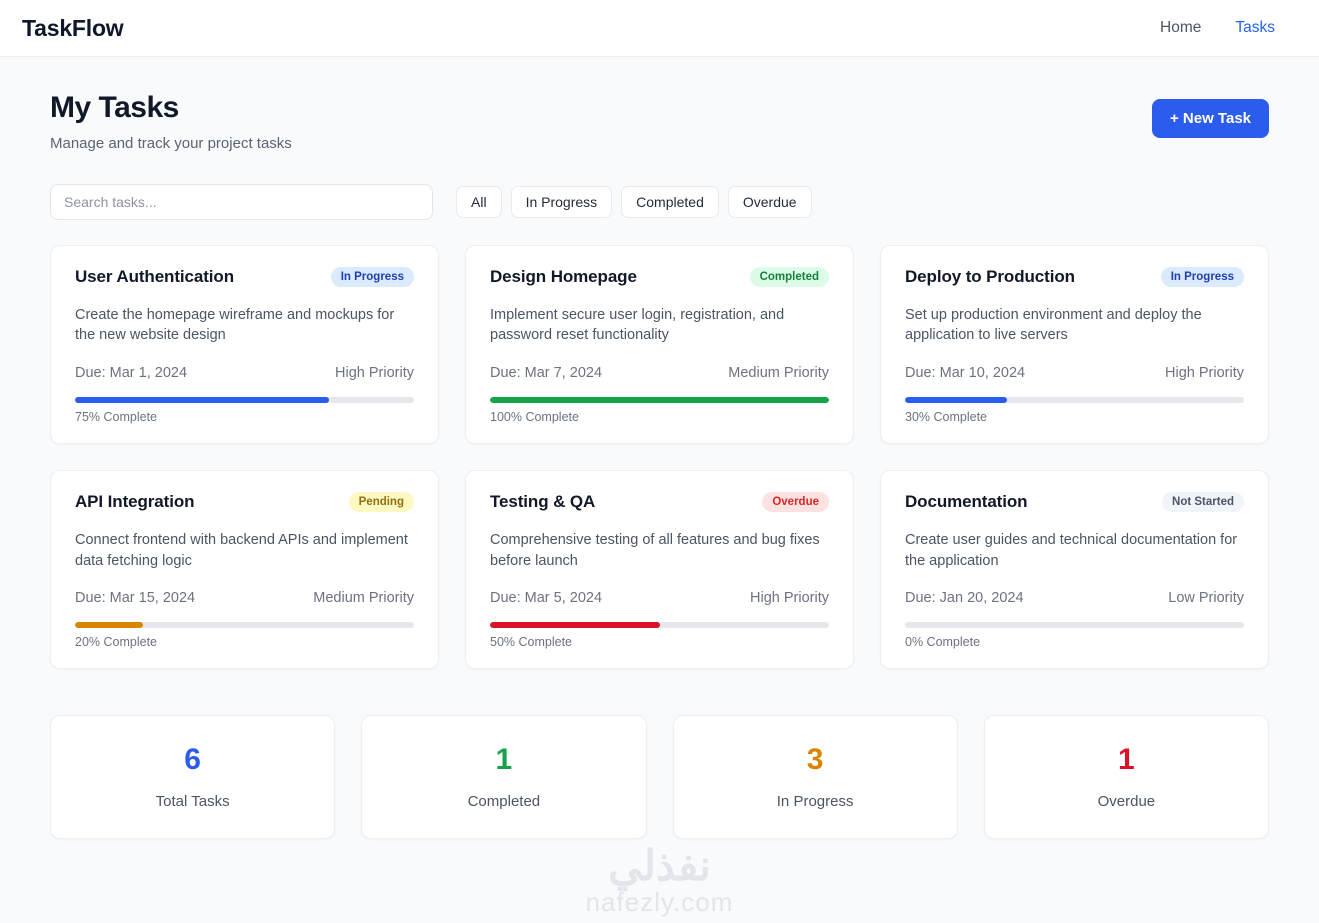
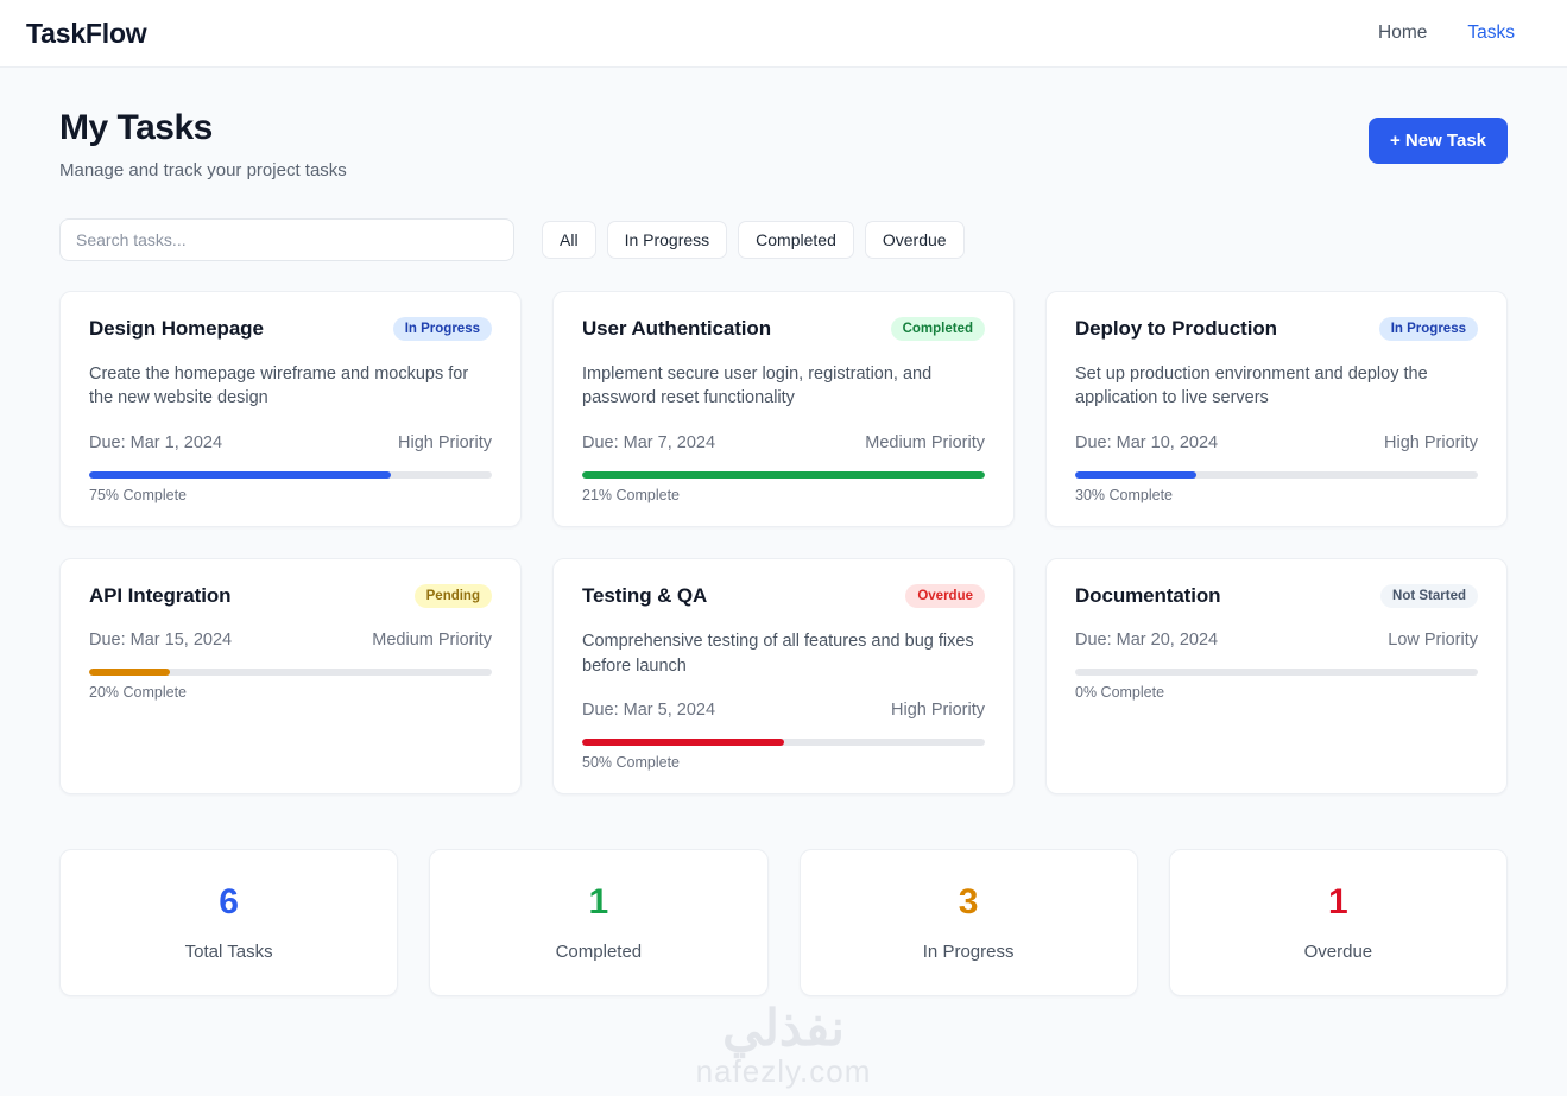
  TaskFlow
  Home
  Tasks
  My Tasks
  Manage and track your project tasks
  + New Task
  Search tasks...
  All
  In Progress
  Completed
  Overdue
- User Authentication
+ Design Homepage
  In Progress
  Create the homepage wireframe and mockups for the new website design
  Due: Mar 1, 2024
  High Priority
  75% Complete
- Design Homepage
+ User Authentication
  Completed
  Implement secure user login, registration, and password reset functionality
  Due: Mar 7, 2024
  Medium Priority
- 100% Complete
+ 21% Complete
  Deploy to Production
  In Progress
  Set up production environment and deploy the application to live servers
  Due: Mar 10, 2024
  High Priority
  30% Complete
  API Integration
  Pending
- Connect frontend with backend APIs and implement data fetching logic
  Due: Mar 15, 2024
  Medium Priority
  20% Complete
  Testing & QA
  Overdue
  Comprehensive testing of all features and bug fixes before launch
  Due: Mar 5, 2024
  High Priority
  50% Complete
  Documentation
  Not Started
- Create user guides and technical documentation for the application
- Due: Jan 20, 2024
+ Due: Mar 20, 2024
  Low Priority
  0% Complete
  6
  Total Tasks
  1
  Completed
  3
  In Progress
  1
  Overdue
